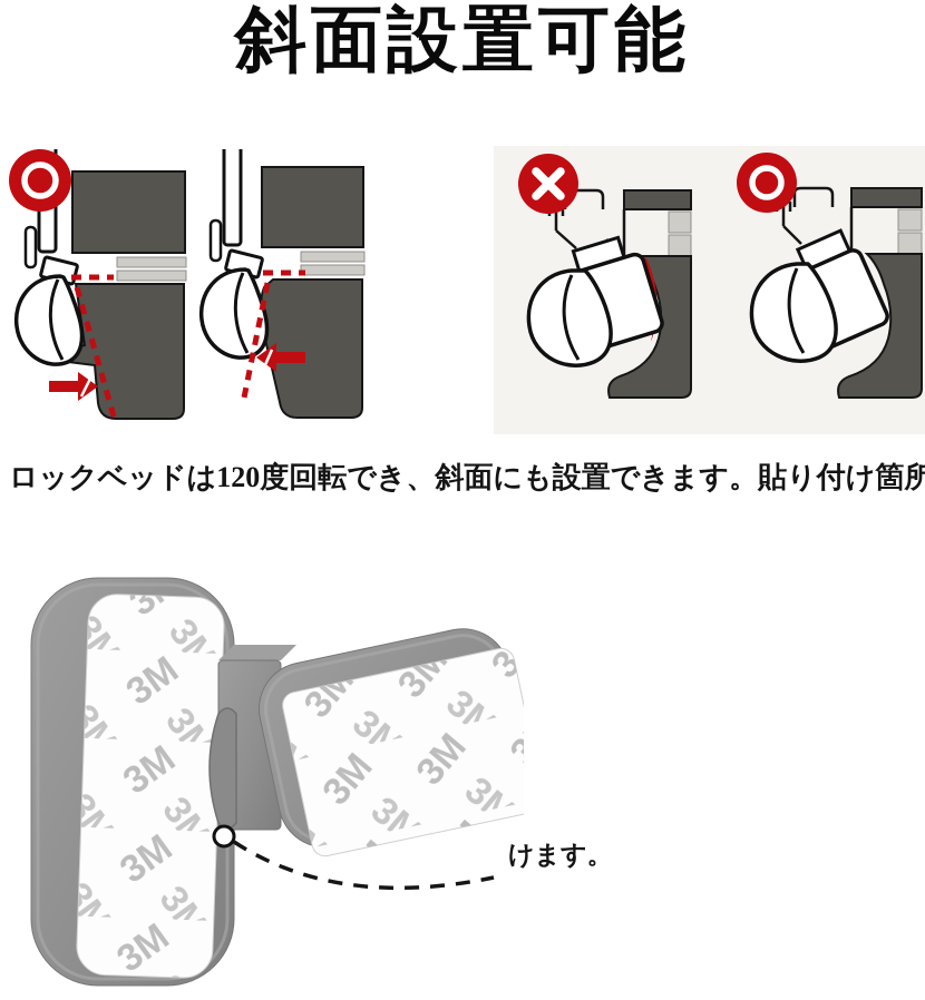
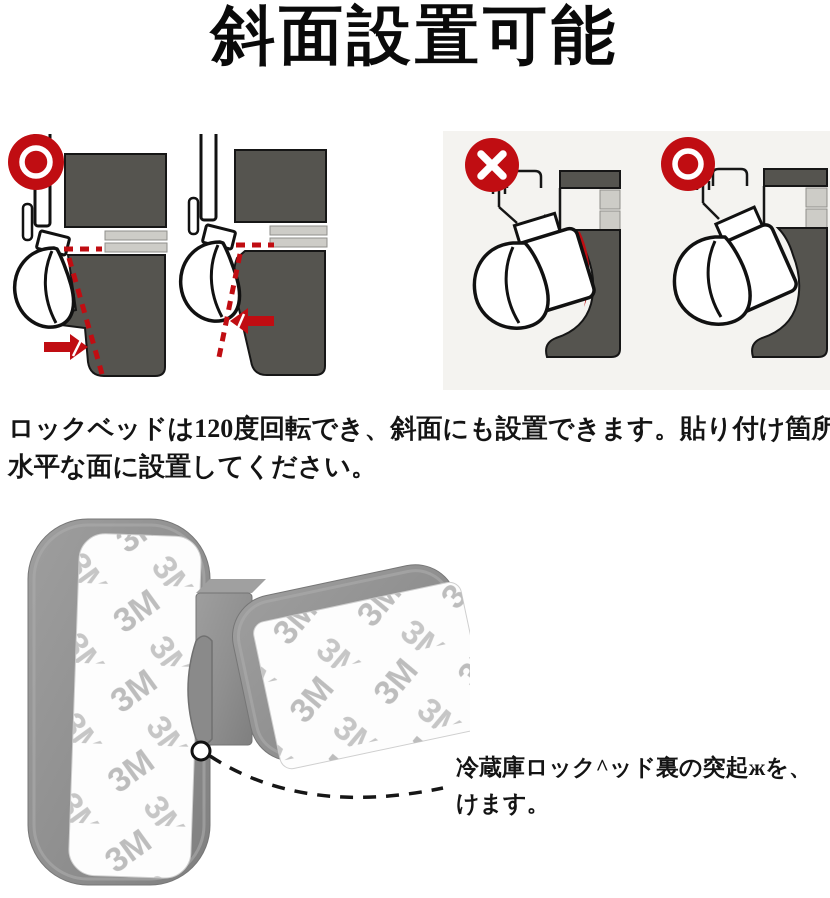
  斜面設置可能
  ロックベッドは120度回転でき、斜面にも設置できます。貼り付け箇所
+ 水平な面に設置してください。
+ 冷蔵庫ロック^ッド裏の突起жを、
  けます。
